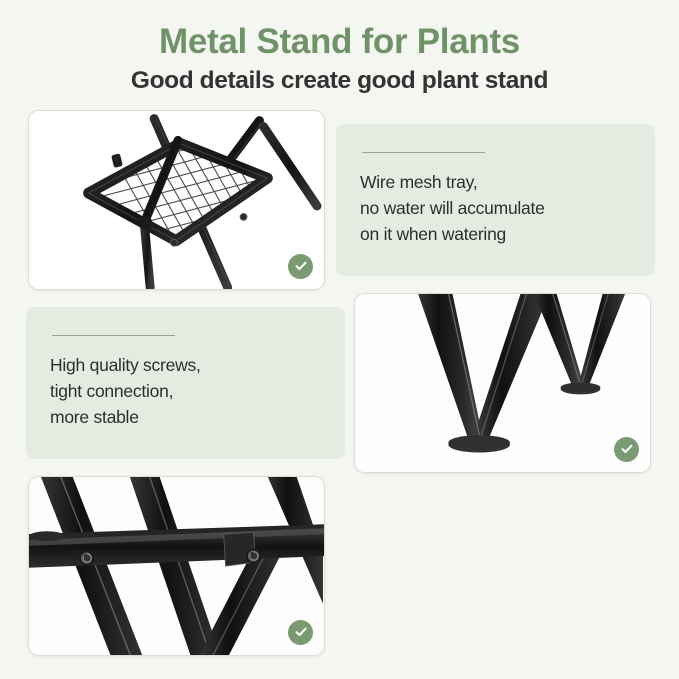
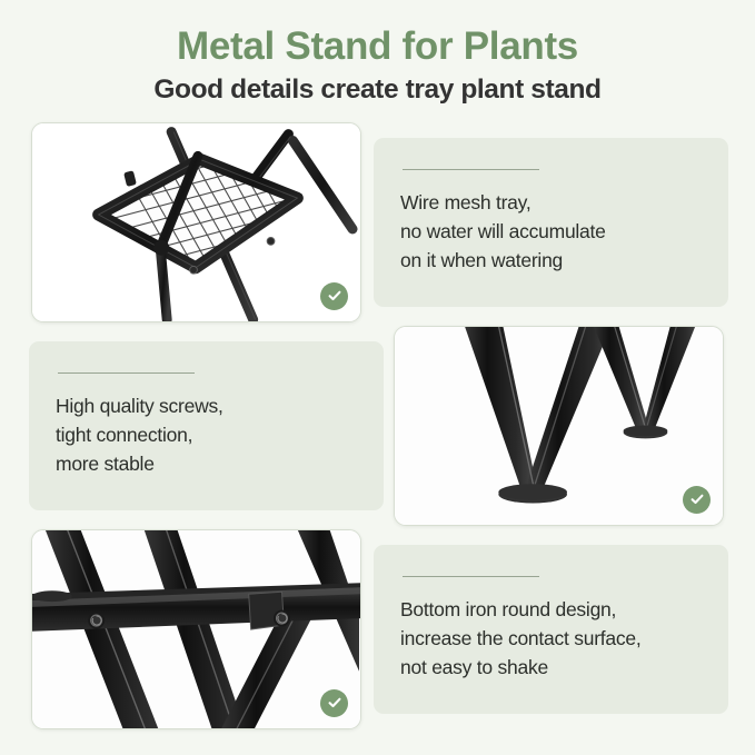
  Metal Stand for Plants
- Good details create good plant stand
+ Good details create tray plant stand
  Wire mesh tray,
  no water will accumulate
  on it when watering
  High quality screws,
  tight connection,
  more stable
+ Bottom iron round design,
+ increase the contact surface,
+ not easy to shake
